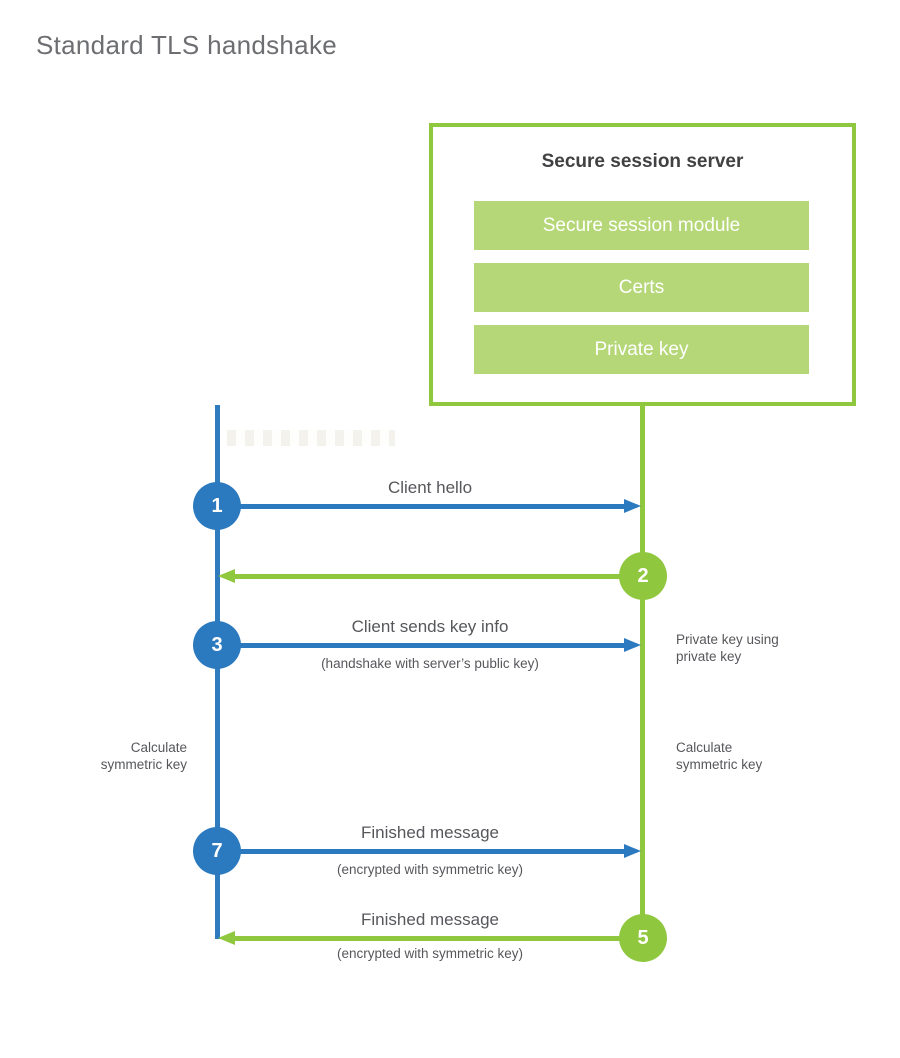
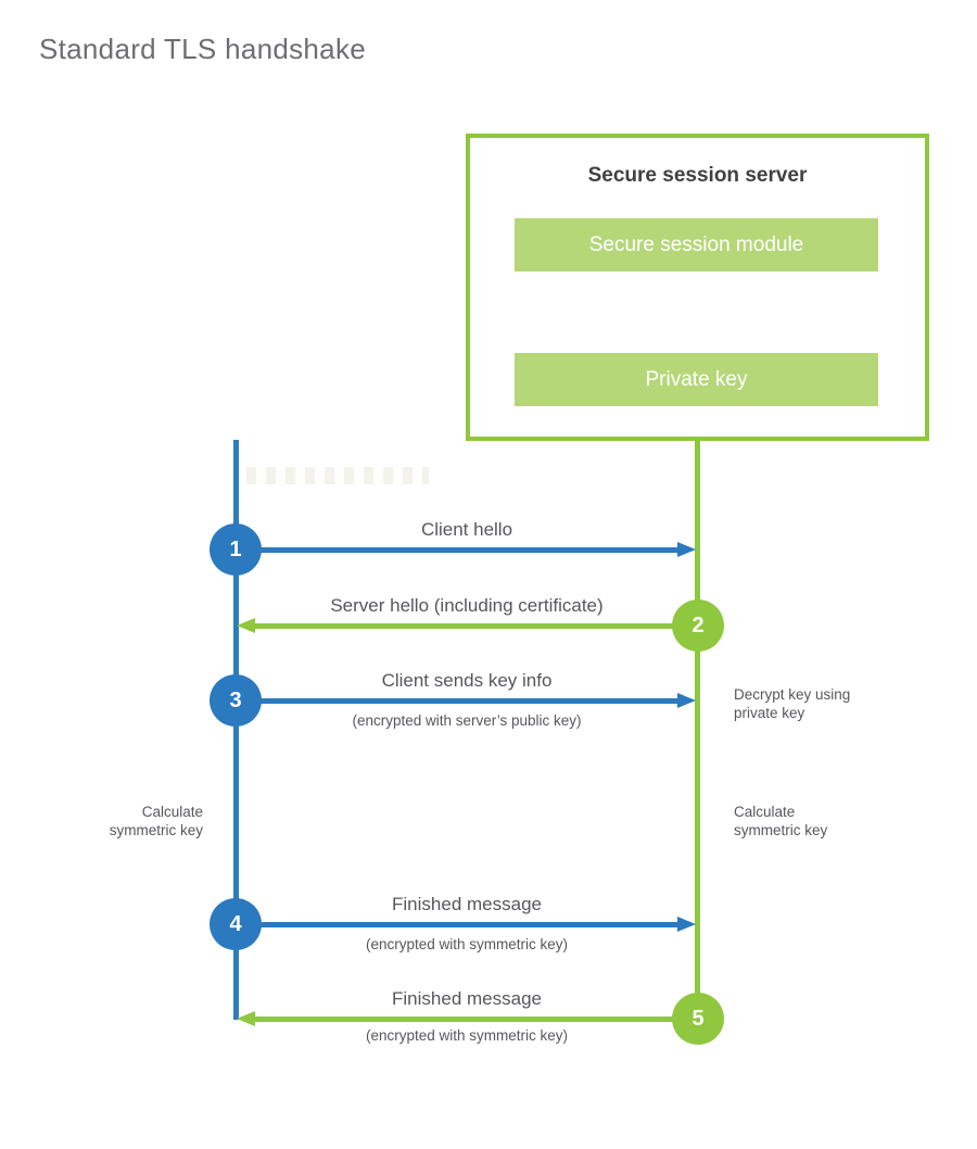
  Standard TLS handshake
  Secure session server
  Secure session module
- Certs
  Private key
  1
  Client hello
  2
+ Server hello (including certificate)
  3
  Client sends key info
- (handshake with server’s public key)
+ (encrypted with server’s public key)
- 7
+ 4
  Finished message
  (encrypted with symmetric key)
  5
  Finished message
  (encrypted with symmetric key)
- Private key using private key
+ Decrypt key using private key
  Calculate symmetric key
  Calculate symmetric key
